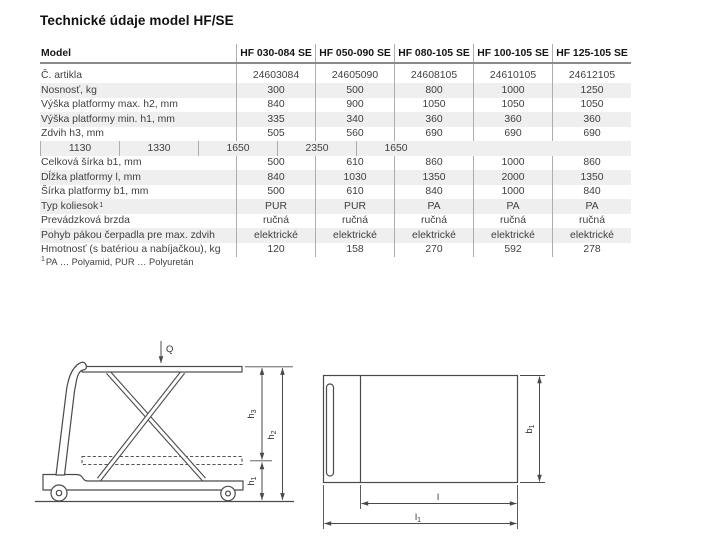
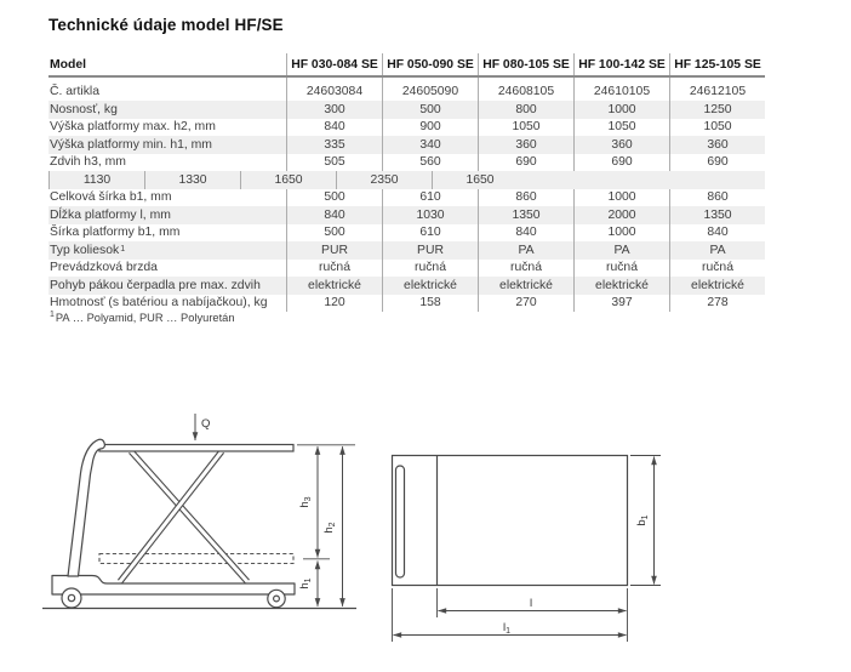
  Technické údaje model HF/SE
  Model
  HF 030-084 SE
  HF 050-090 SE
  HF 080-105 SE
- HF 100-105 SE
+ HF 100-142 SE
  HF 125-105 SE
  Č. artikla
  24603084
  24605090
  24608105
  24610105
  24612105
  Nosnosť, kg
  300
  500
  800
  1000
  1250
  Výška platformy max. h2, mm
  840
  900
  1050
  1050
  1050
  Výška platformy min. h1, mm
  335
  340
  360
  360
  360
  Zdvih h3, mm
  505
  560
  690
  690
  690
  1130
  1330
  1650
  2350
  1650
  Celková šírka b1, mm
  500
  610
  860
  1000
  860
  Dĺžka platformy l, mm
  840
  1030
  1350
  2000
  1350
  Šírka platformy b1, mm
  500
  610
  840
  1000
  840
  Typ koliesok
  PUR
  PUR
  PA
  PA
  PA
  Prevádzková brzda
  ručná
  ručná
  ručná
  ručná
  ručná
  Pohyb pákou čerpadla pre max. zdvih
  elektrické
  elektrické
  elektrické
  elektrické
  elektrické
  Hmotnosť (s batériou a nabíjačkou), kg
  120
  158
  270
- 592
+ 397
  278
  PA … Polyamid, PUR … Polyuretán
  Q
  l
